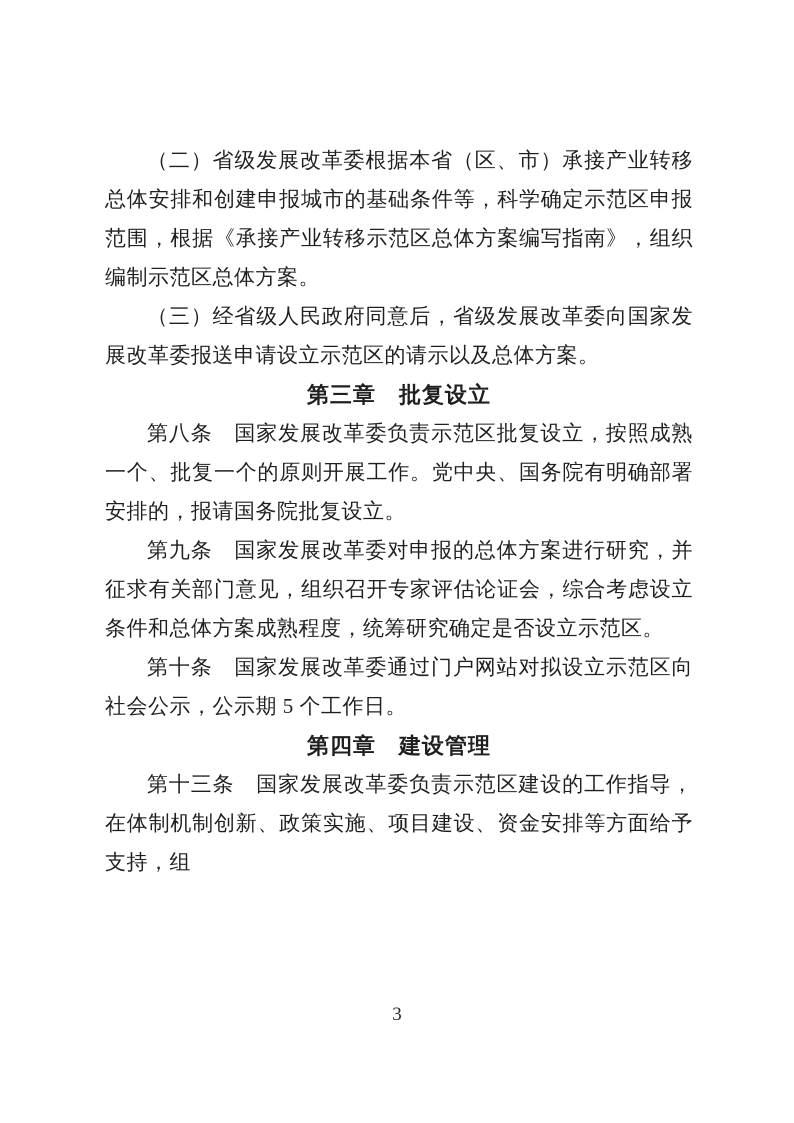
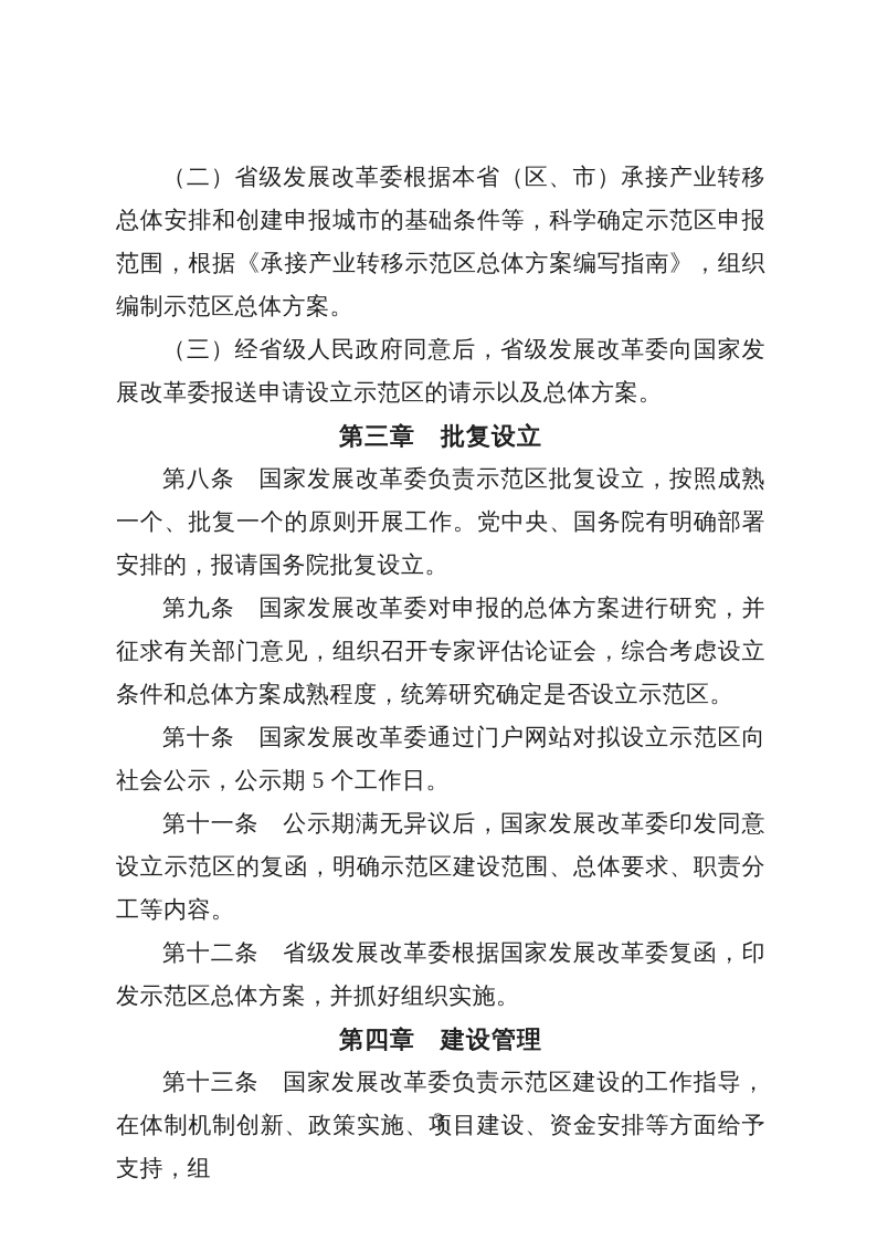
  （二）省级发展改革委根据本省（区、市）承接产业转移总体安排和创建申报城市的基础条件等，科学确定示范区申报范围，根据《承接产业转移示范区总体方案编写指南》，组织编制示范区总体方案。
  （三）经省级人民政府同意后，省级发展改革委向国家发展改革委报送申请设立示范区的请示以及总体方案。
  第三章 批复设立
  第八条 国家发展改革委负责示范区批复设立，按照成熟一个、批复一个的原则开展工作。党中央、国务院有明确部署安排的，报请国务院批复设立。
  第九条 国家发展改革委对申报的总体方案进行研究，并征求有关部门意见，组织召开专家评估论证会，综合考虑设立条件和总体方案成熟程度，统筹研究确定是否设立示范区。
  第十条 国家发展改革委通过门户网站对拟设立示范区向社会公示，公示期 5 个工作日。
+ 第十一条 公示期满无异议后，国家发展改革委印发同意设立示范区的复函，明确示范区建设范围、总体要求、职责分工等内容。
+ 第十二条 省级发展改革委根据国家发展改革委复函，印发示范区总体方案，并抓好组织实施。
  第四章 建设管理
  第十三条 国家发展改革委负责示范区建设的工作指导，在体制机制创新、政策实施、项目建设、资金安排等方面给予支持，组
  3
